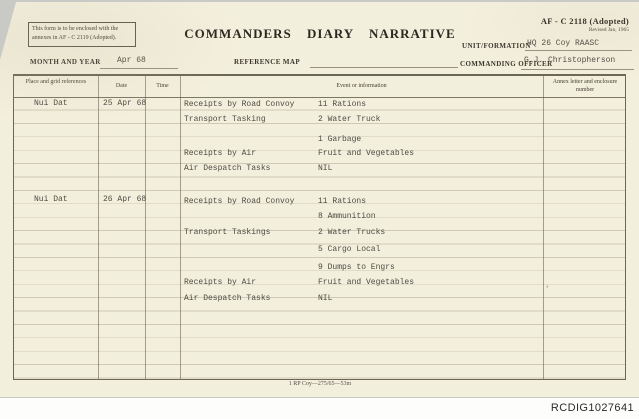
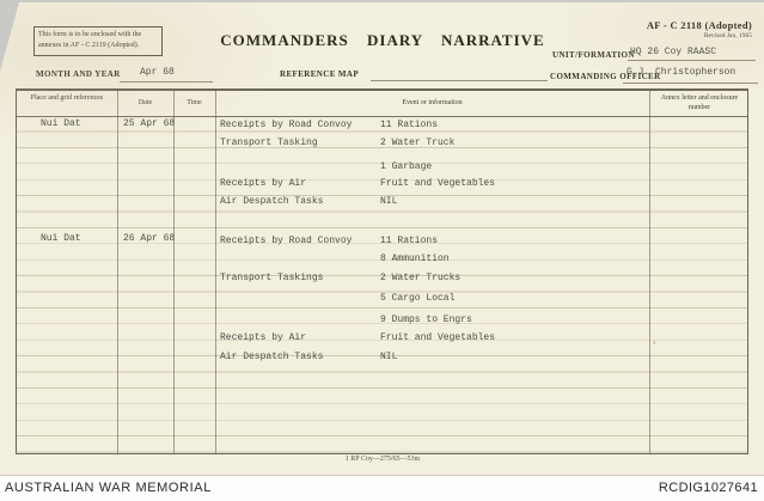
+ AUSTRALIAN WAR MEMORIAL
  RCDIG1027641
